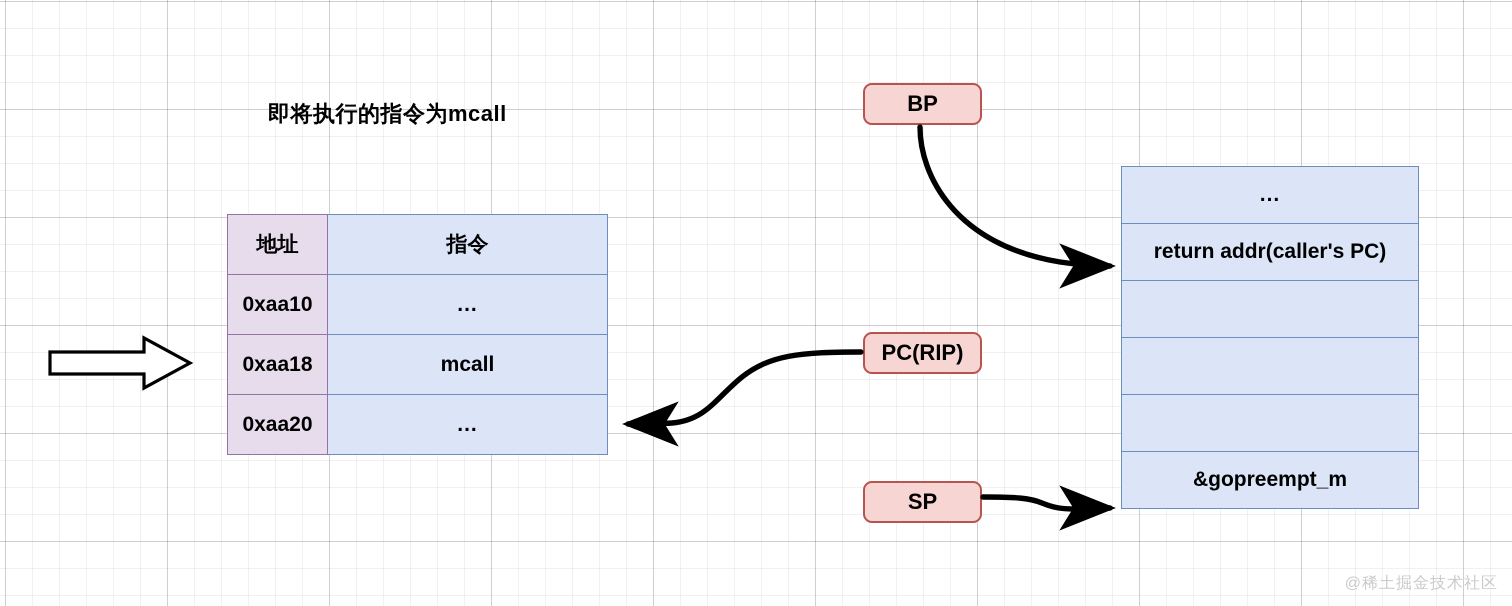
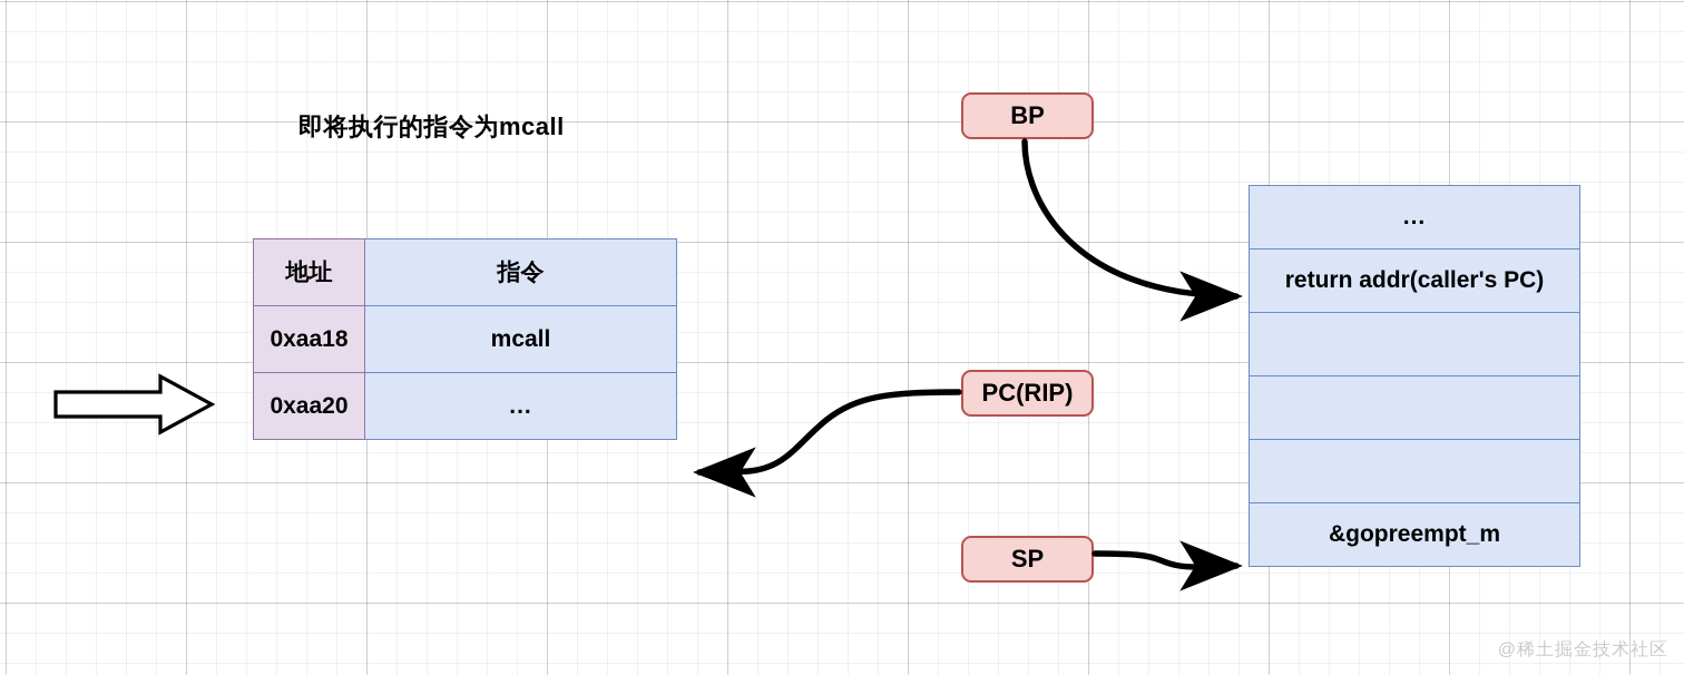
  即将执行的指令为mcall
  地址	指令
- 0xaa10	...
  0xaa18	mcall
  0xaa20	...
  ...
  return addr(caller's PC)
  &gopreempt_m
  BP
  PC(RIP)
  SP
  @稀土掘金技术社区
